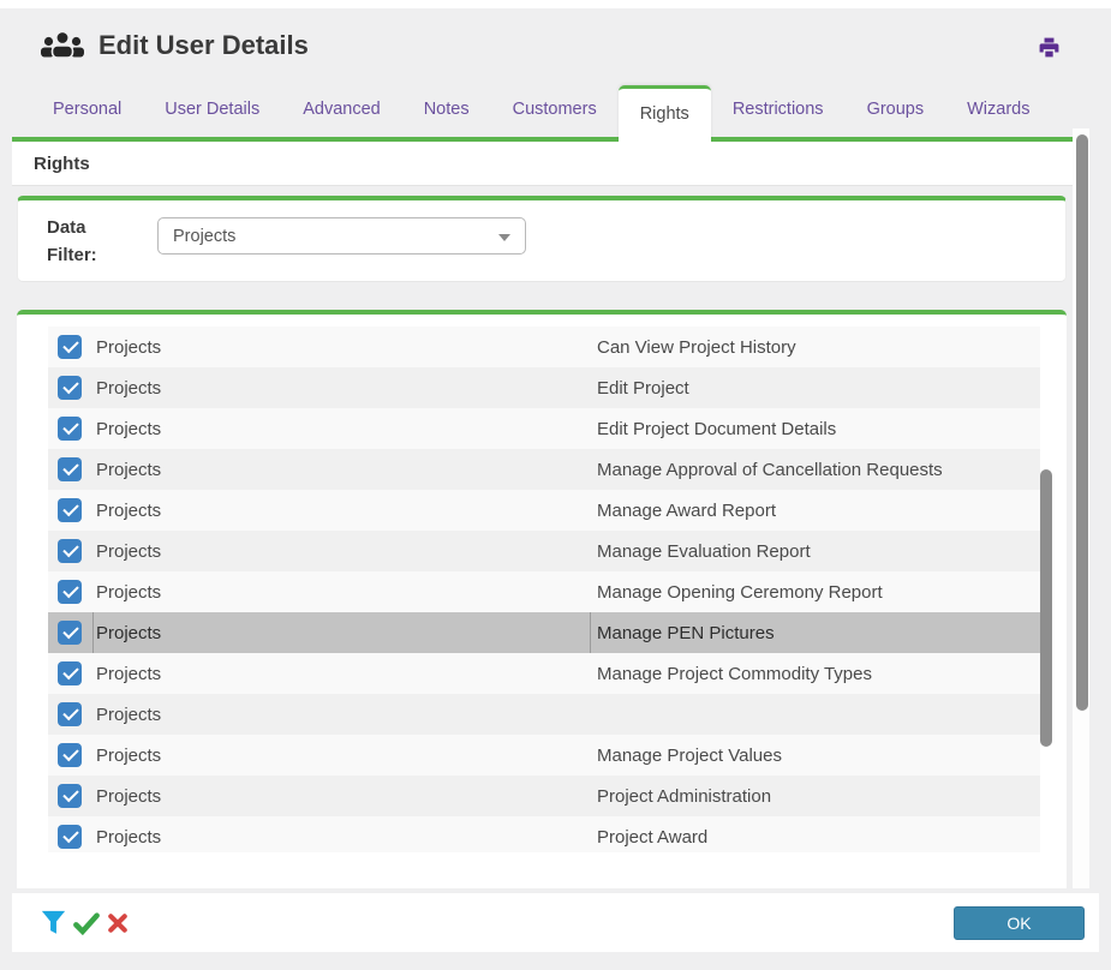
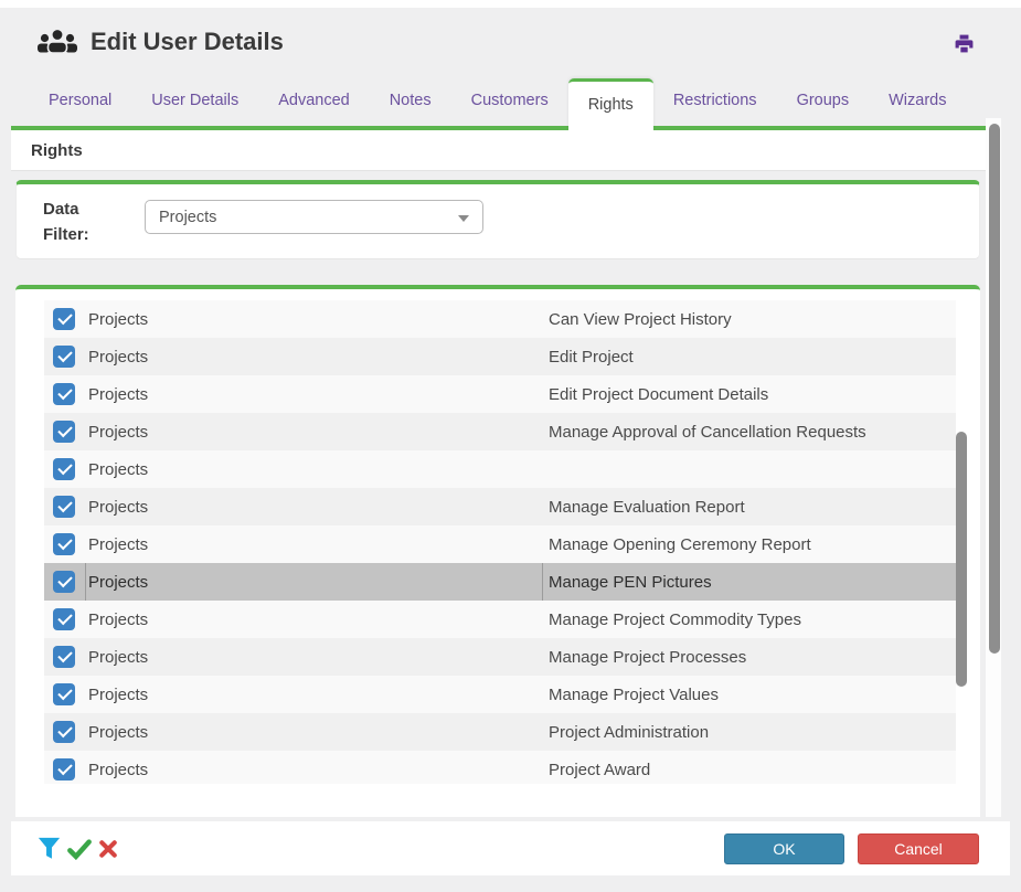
  Edit User Details
  Personal
  User Details
  Advanced
  Notes
  Customers
  Rights
  Restrictions
  Groups
  Wizards
  Rights
  Data Filter:
  Projects
  Projects
  Can View Project History
  Projects
  Edit Project
  Projects
  Edit Project Document Details
  Projects
  Manage Approval of Cancellation Requests
  Projects
- Manage Award Report
  Projects
  Manage Evaluation Report
  Projects
  Manage Opening Ceremony Report
  Projects
  Manage PEN Pictures
  Projects
  Manage Project Commodity Types
  Projects
+ Manage Project Processes
  Projects
  Manage Project Values
  Projects
  Project Administration
  Projects
  Project Award
  OK
+ Cancel
